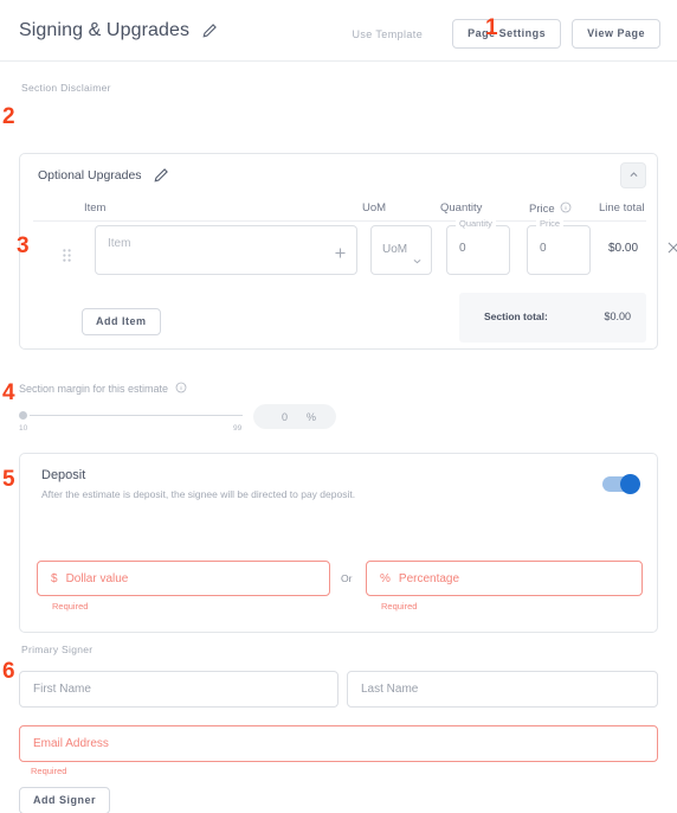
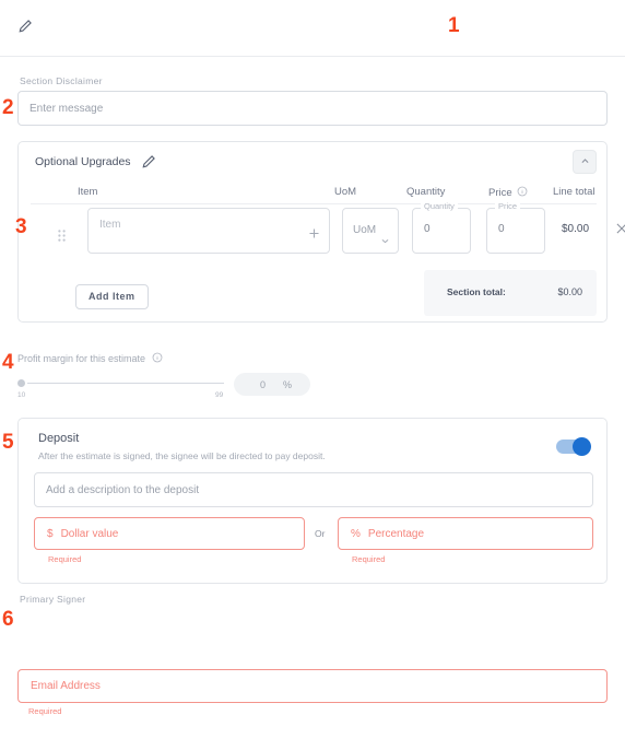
- Signing & Upgrades
- Use Template
- Page Settings
- View Page
  1
  Section Disclaimer
+ Enter message
  2
  Optional Upgrades
  Item
  UoM
  Quantity
  Price
  Line total
  Item
  UoM
  Quantity
  0
  Price
  0
  $0.00
  Add Item
  Section total:
  $0.00
  3
- Section margin for this estimate
+ Profit margin for this estimate
  0
  %
  4
  Deposit
- After the estimate is deposit, the signee will be directed to pay deposit.
+ After the estimate is signed, the signee will be directed to pay deposit.
+ Add a description to the deposit
  $
  Dollar value
  Or
  %
  Percentage
  Required
  Required
  5
  Primary Signer
- First Name
- Last Name
  Email Address
  Required
- Add Signer
  6
